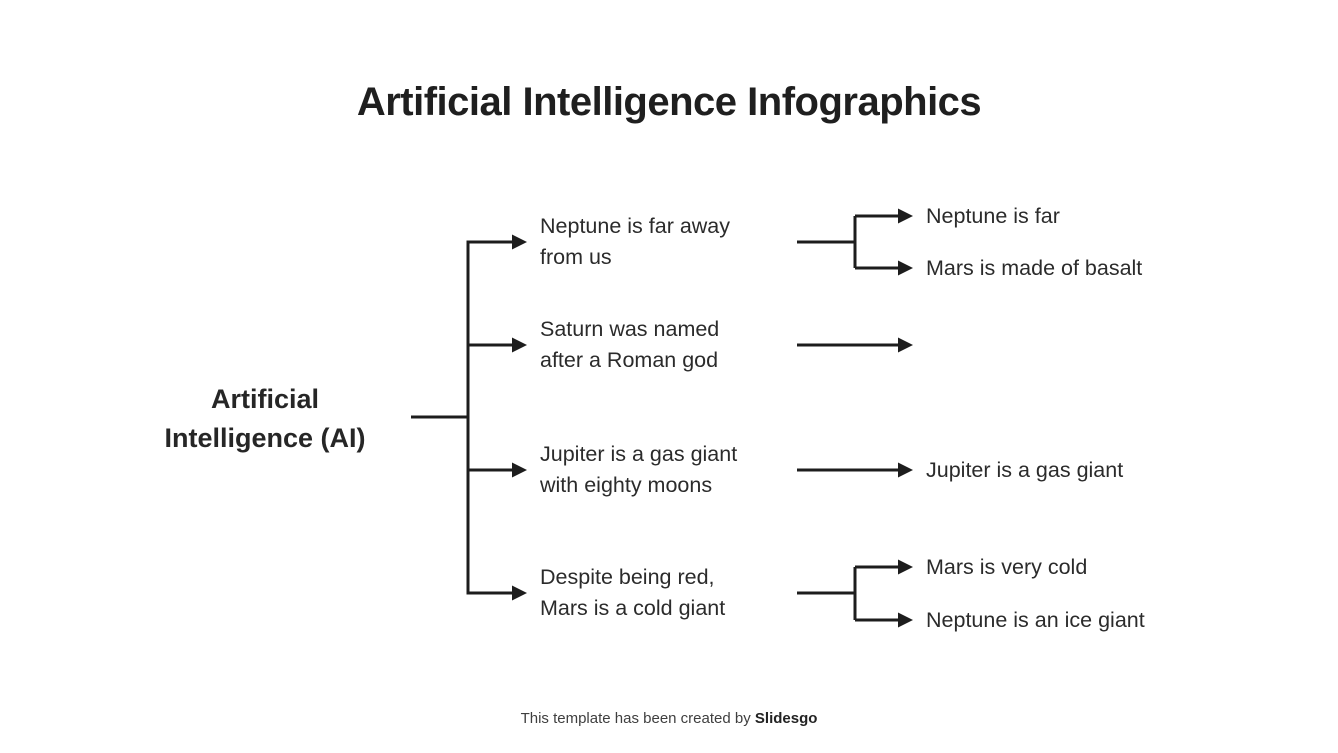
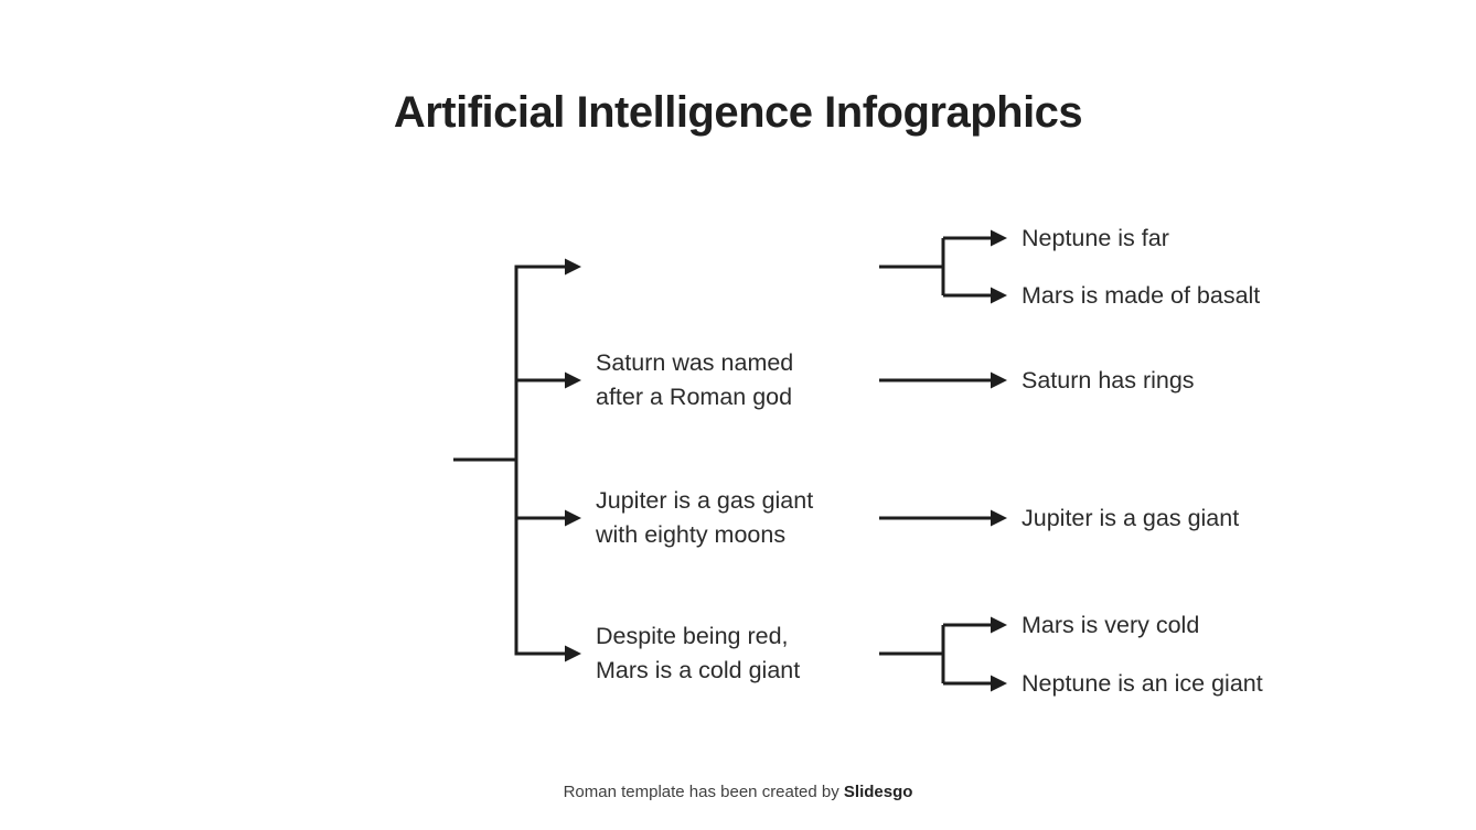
  Artificial Intelligence Infographics
- Artificial
- Intelligence (AI)
- Neptune is far away
- from us
  Saturn was named
  after a Roman god
  Jupiter is a gas giant
  with eighty moons
  Despite being red,
  Mars is a cold giant
  Neptune is far
  Mars is made of basalt
+ Saturn has rings
  Jupiter is a gas giant
  Mars is very cold
  Neptune is an ice giant
- This template has been created by Slidesgo
+ Roman template has been created by Slidesgo
